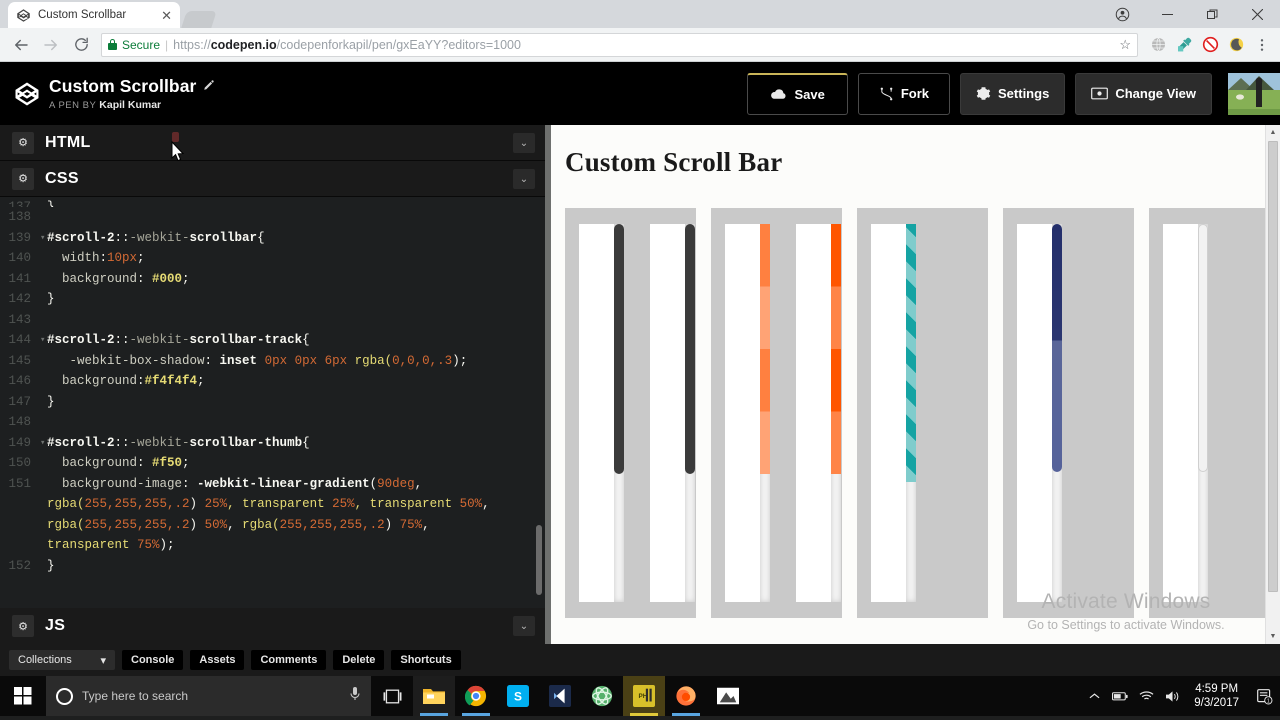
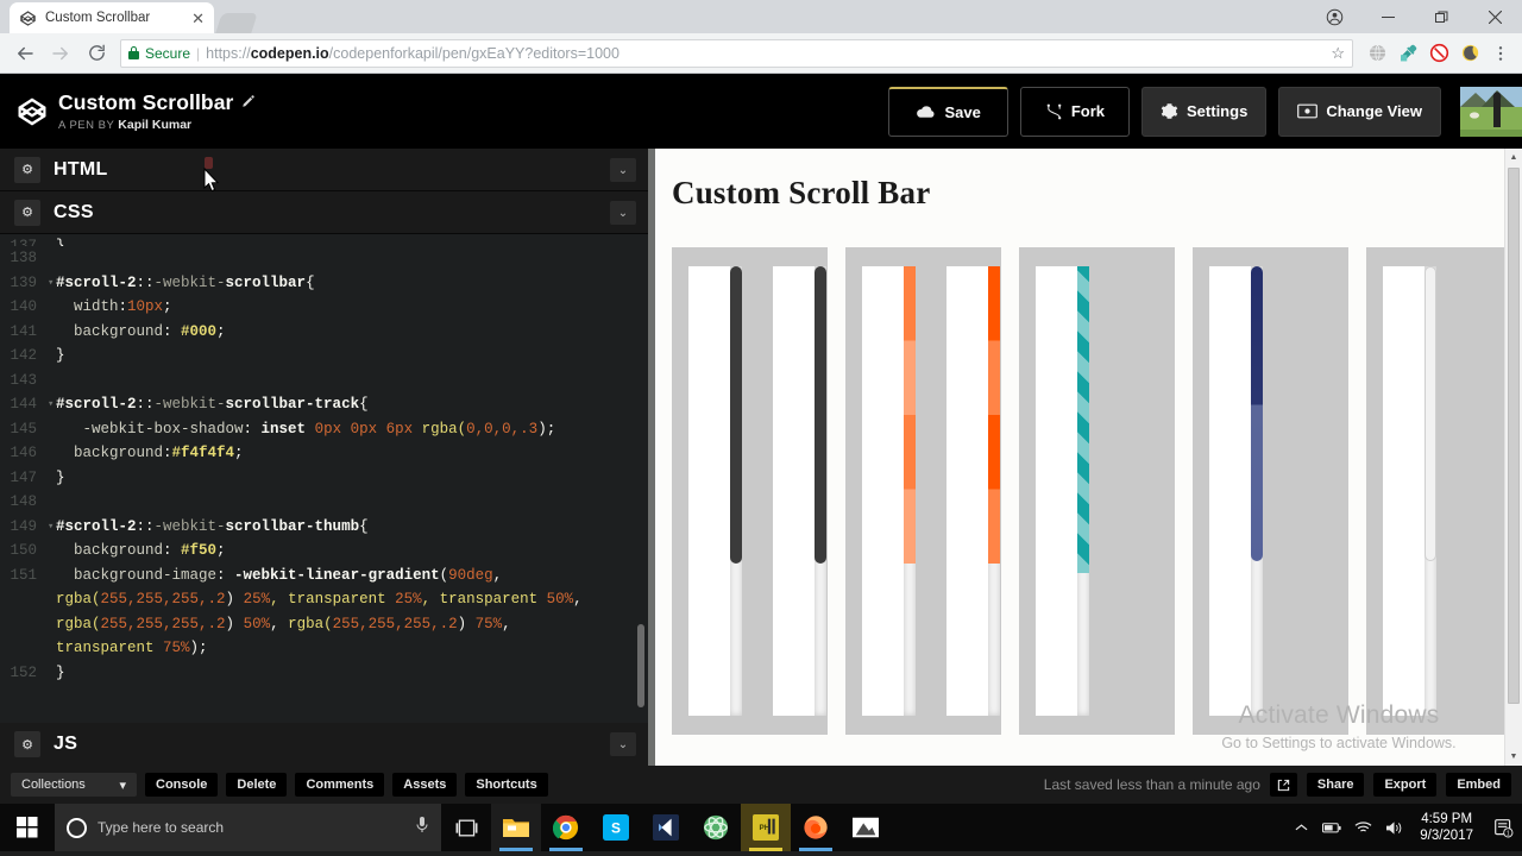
  Custom Scrollbar
  ✕
  Secure
  |
  https://codepen.io/codepenforkapil/pen/gxEaYY?editors=1000
  ☆
  Custom Scrollbar
  A PEN BY Kapil Kumar
  Save
  Fork
  Settings
  Change View
  ⚙
  HTML
  ⌄
  ⚙
  CSS
  ⌄
  138
  139
  ▾
  #scroll-2::-webkit-scrollbar{
  140
  width:10px;
  141
  background: #000;
  142
  }
  143
  144
  ▾
  #scroll-2::-webkit-scrollbar-track{
  145
  -webkit-box-shadow: inset 0px 0px 6px rgba(0,0,0,.3);
  146
  background:#f4f4f4;
  147
  }
  148
  149
  ▾
  #scroll-2::-webkit-scrollbar-thumb{
  150
  background: #f50;
  151
  background-image: -webkit-linear-gradient(90deg,
  rgba(255,255,255,.2) 25%, transparent 25%, transparent 50%,
  rgba(255,255,255,.2) 50%, rgba(255,255,255,.2) 75%,
  transparent 75%);
  152
  }
  ⚙
  JS
  ⌄
  Custom Scroll Bar
  Activate Windows
  Go to Settings to activate Windows.
  Collections
  ▾
  Console
- Assets
+ Delete
  Comments
- Delete
+ Assets
  Shortcuts
+ Last saved less than a minute ago
+ Share
+ Export
+ Embed
  Type here to search
  S
  4:59 PM
  9/3/2017
